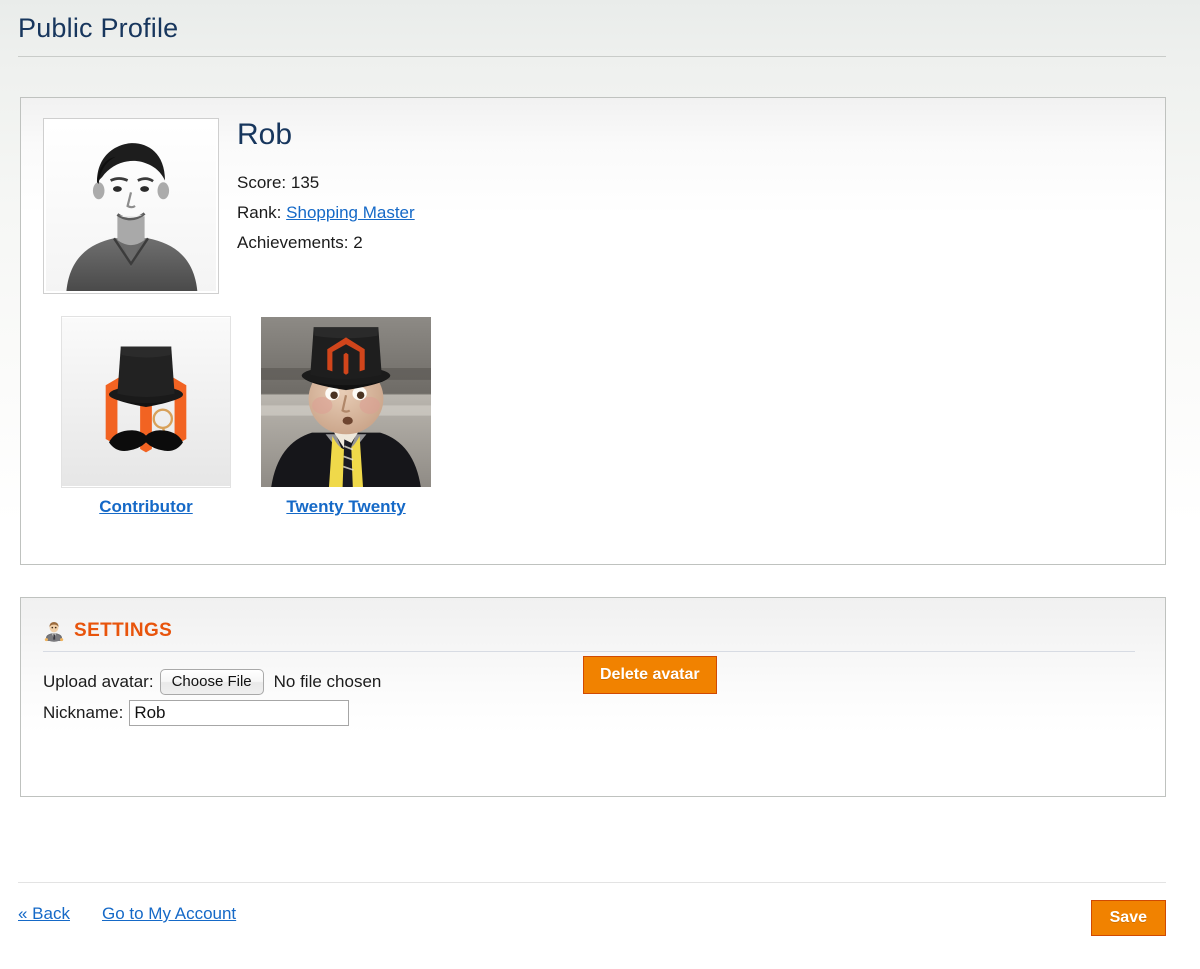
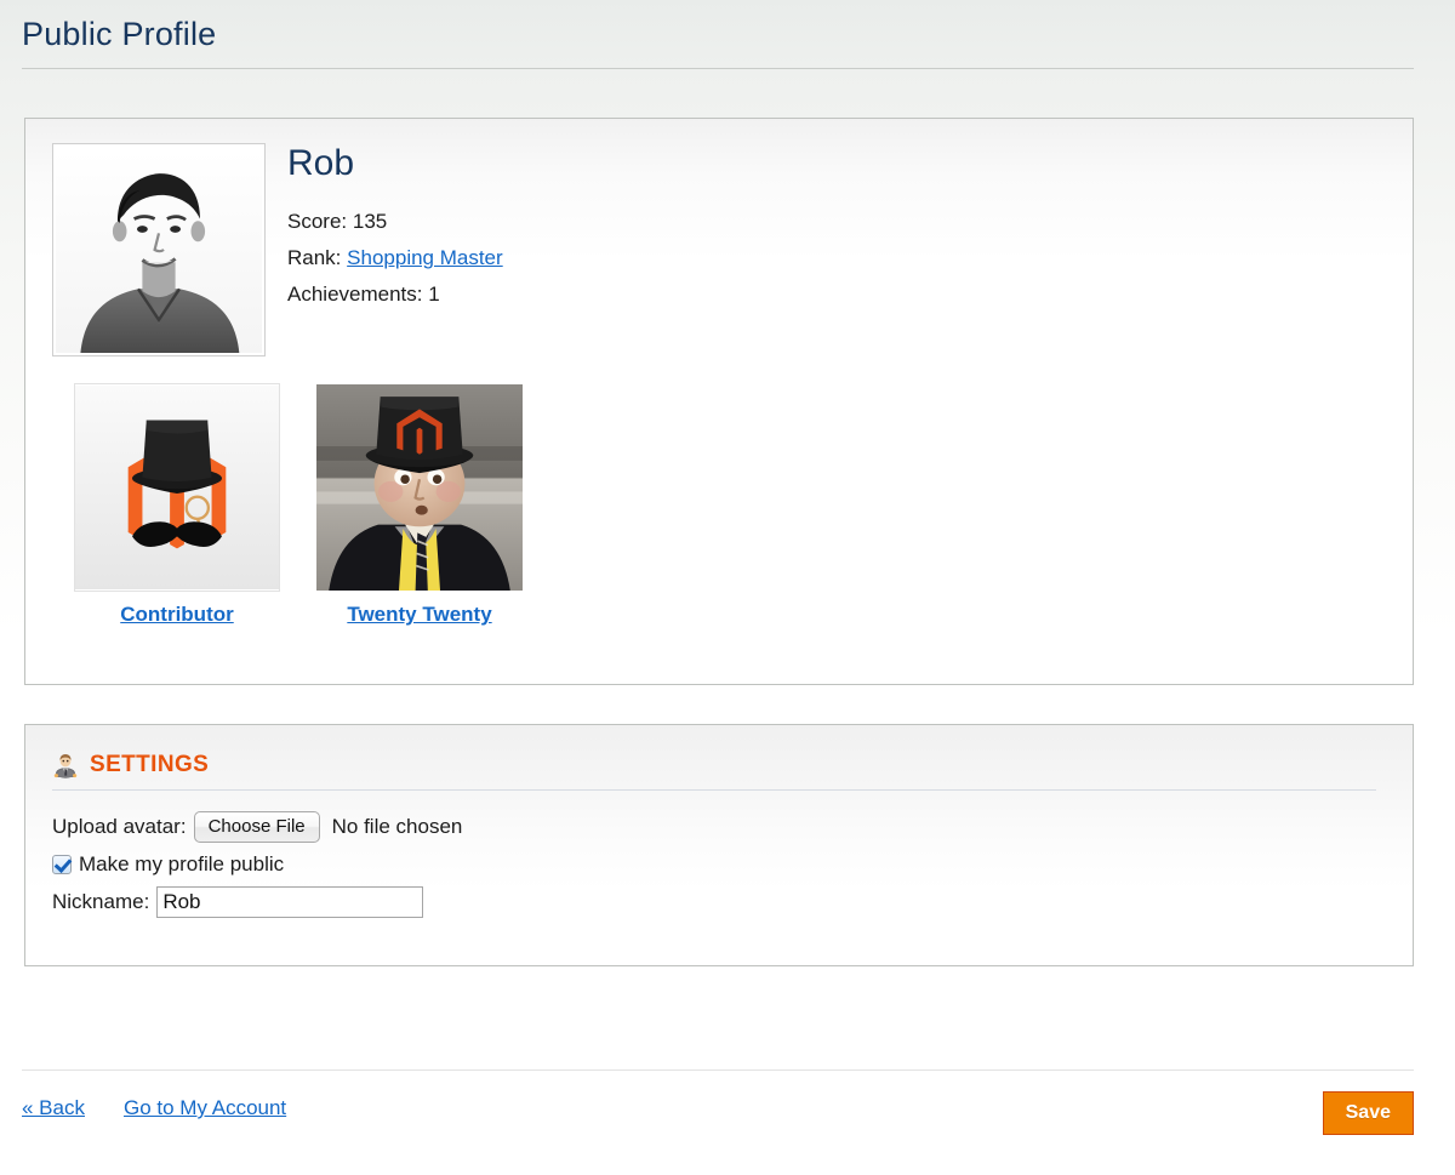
  Public Profile
  Rob
  Score: 135
  Rank: Shopping Master
- Achievements: 2
+ Achievements: 1
  Contributor
  Twenty Twenty
  SETTINGS
  Upload avatar:
  Choose File
  No file chosen
+ Make my profile public
  Nickname:
  Rob
- Delete avatar
  « Back
  Go to My Account
  Save
